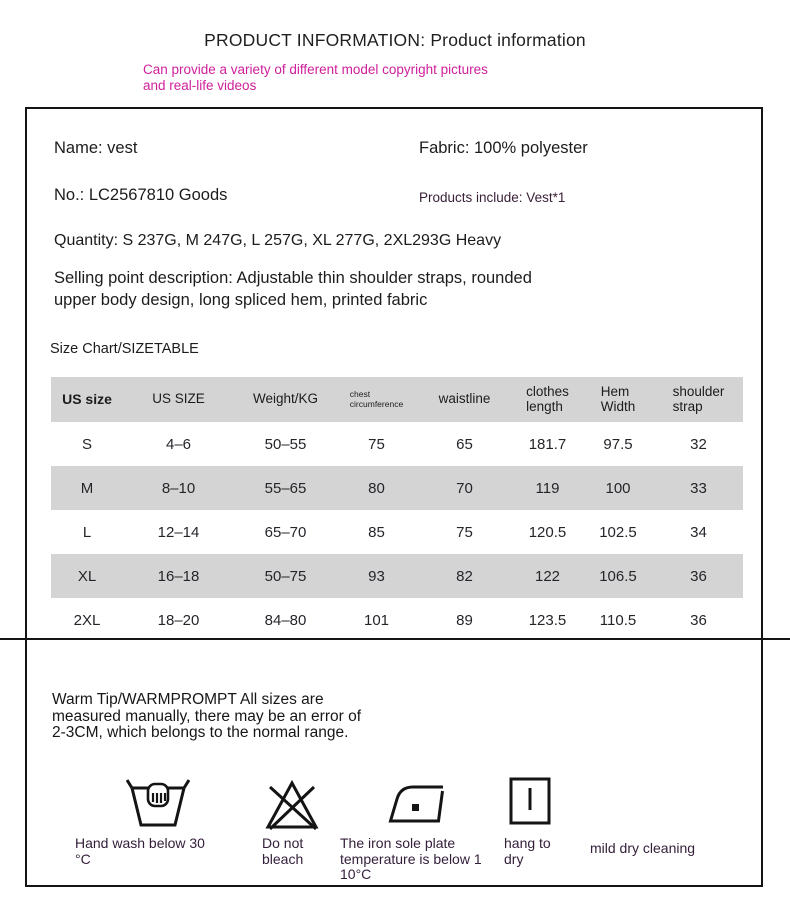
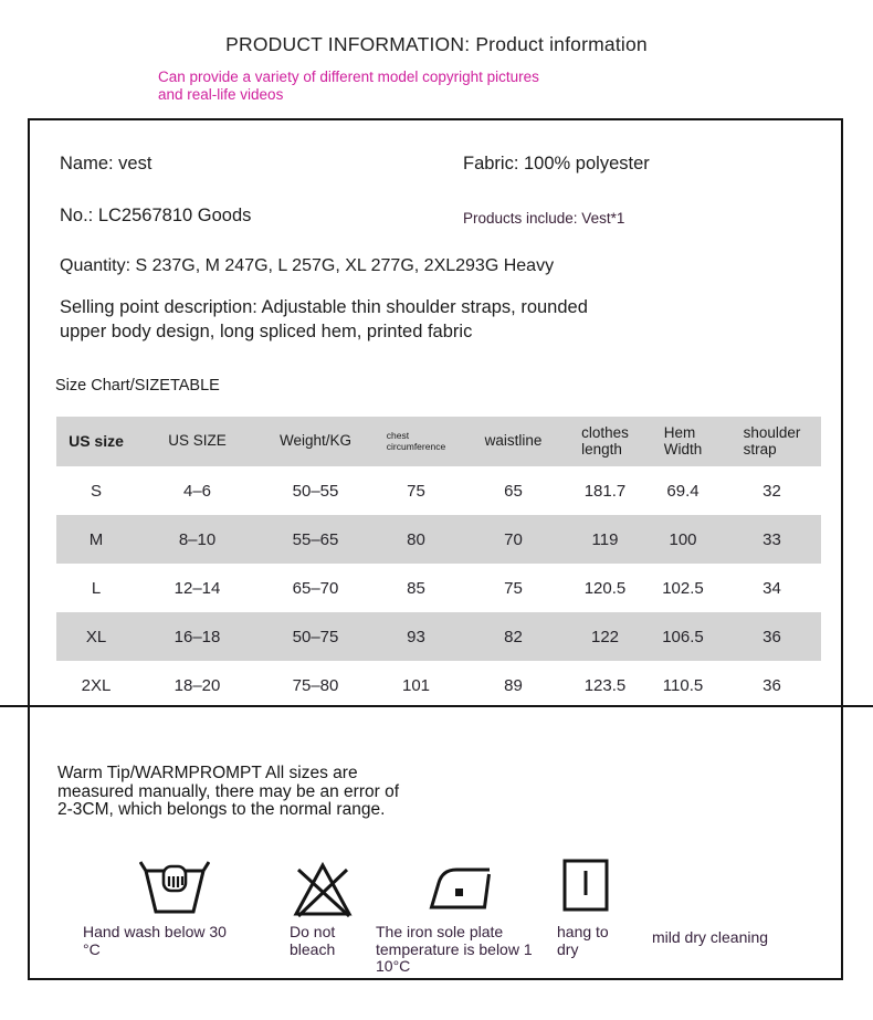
  PRODUCT INFORMATION: Product information
  Can provide a variety of different model copyright pictures
  and real-life videos
  Name: vest
  Fabric: 100% polyester
  No.: LC2567810 Goods
  Products include: Vest*1
  Quantity: S 237G, M 247G, L 257G, XL 277G, 2XL293G Heavy
  Selling point description: Adjustable thin shoulder straps, rounded
  upper body design, long spliced hem, printed fabric
  Size Chart/SIZETABLE
  US size
  US SIZE
  Weight/KG
  chest
  circumference
  waistline
  clothes
  length
  Hem
  Width
  shoulder
  strap
  S
  4–6
  50–55
  75
  65
  181.7
- 97.5
+ 69.4
  32
  M
  8–10
  55–65
  80
  70
  119
  100
  33
  L
  12–14
  65–70
  85
  75
  120.5
  102.5
  34
  XL
  16–18
  50–75
  93
  82
  122
  106.5
  36
  2XL
  18–20
- 84–80
+ 75–80
  101
  89
  123.5
  110.5
  36
  Warm Tip/WARMPROMPT All sizes are
  measured manually, there may be an error of
  2-3CM, which belongs to the normal range.
  Hand wash below 30
  °C
  Do not
  bleach
  The iron sole plate
  temperature is below 1
  10°C
  hang to
  dry
  mild dry cleaning
